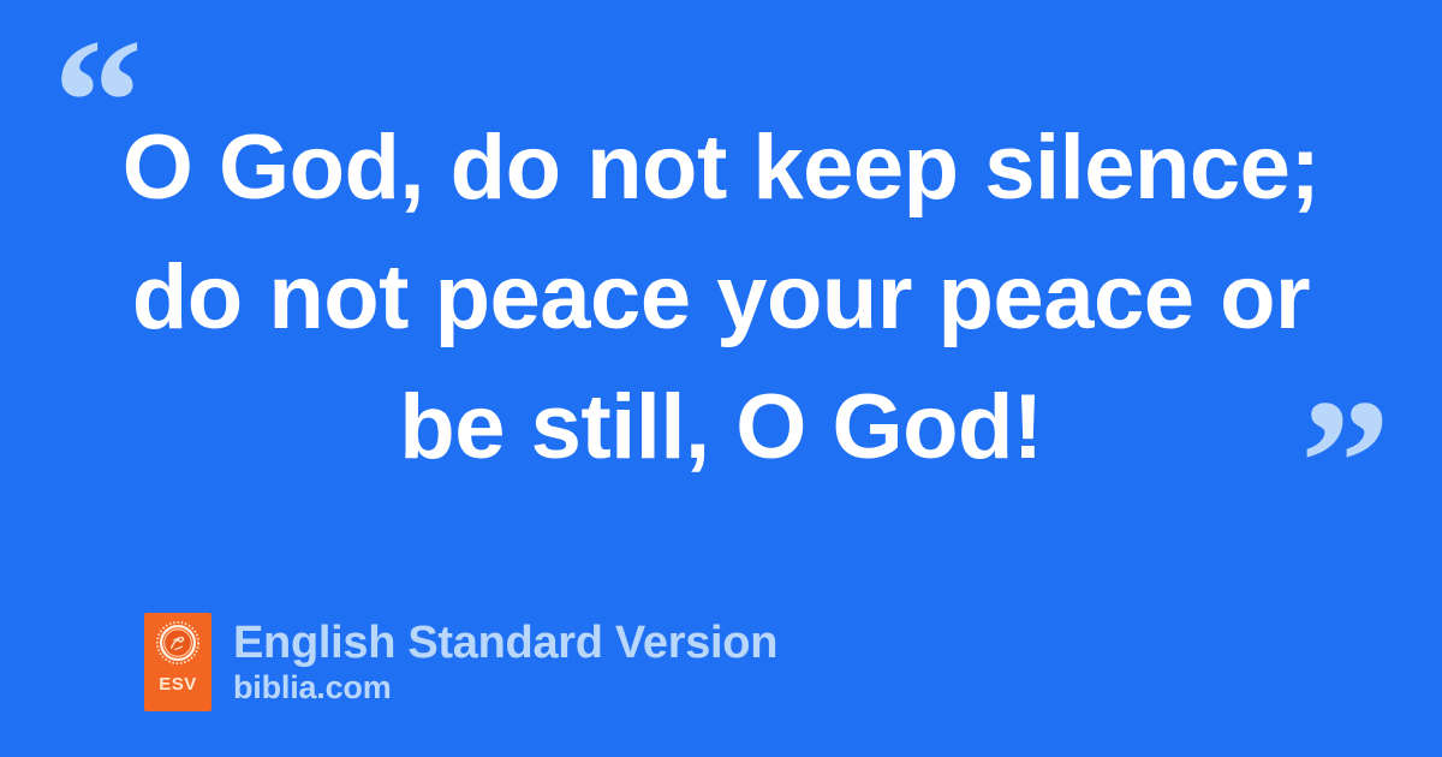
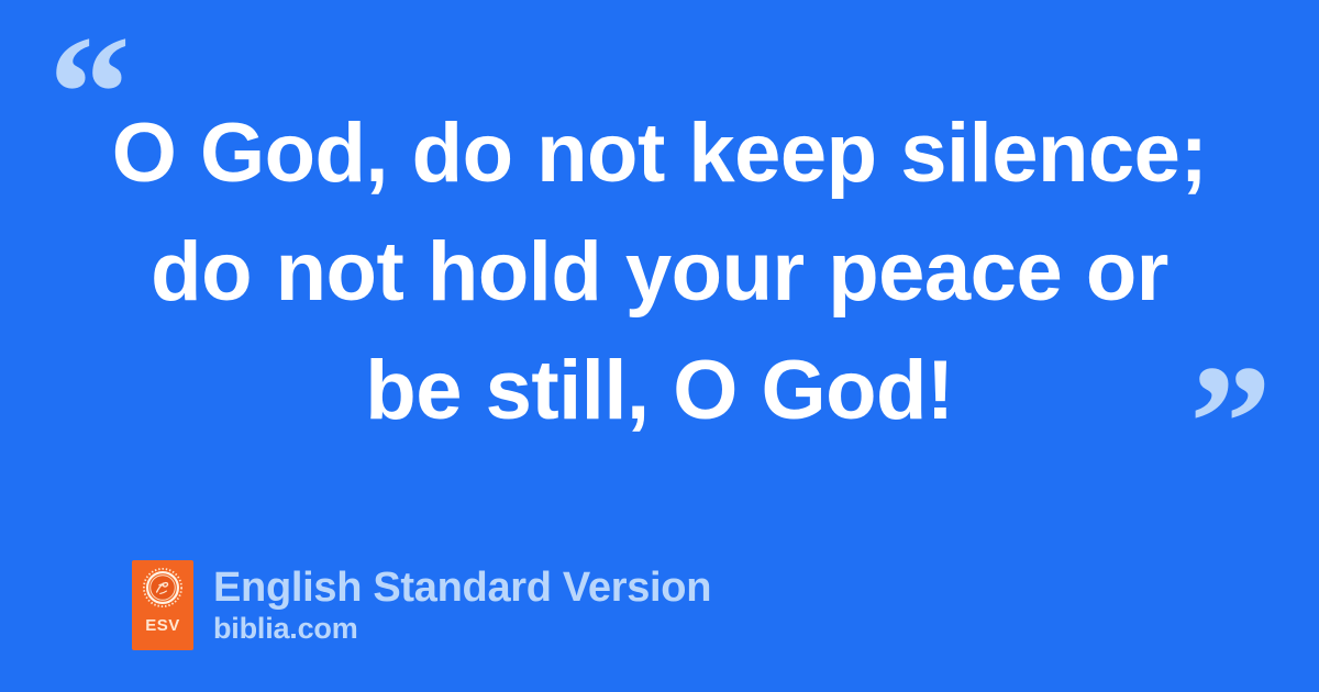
  “
- O God, do not keep silence; do not peace your peace or be still, O God!
+ O God, do not keep silence; do not hold your peace or be still, O God!
  ”
  ESV
  English Standard Version
  biblia.com
